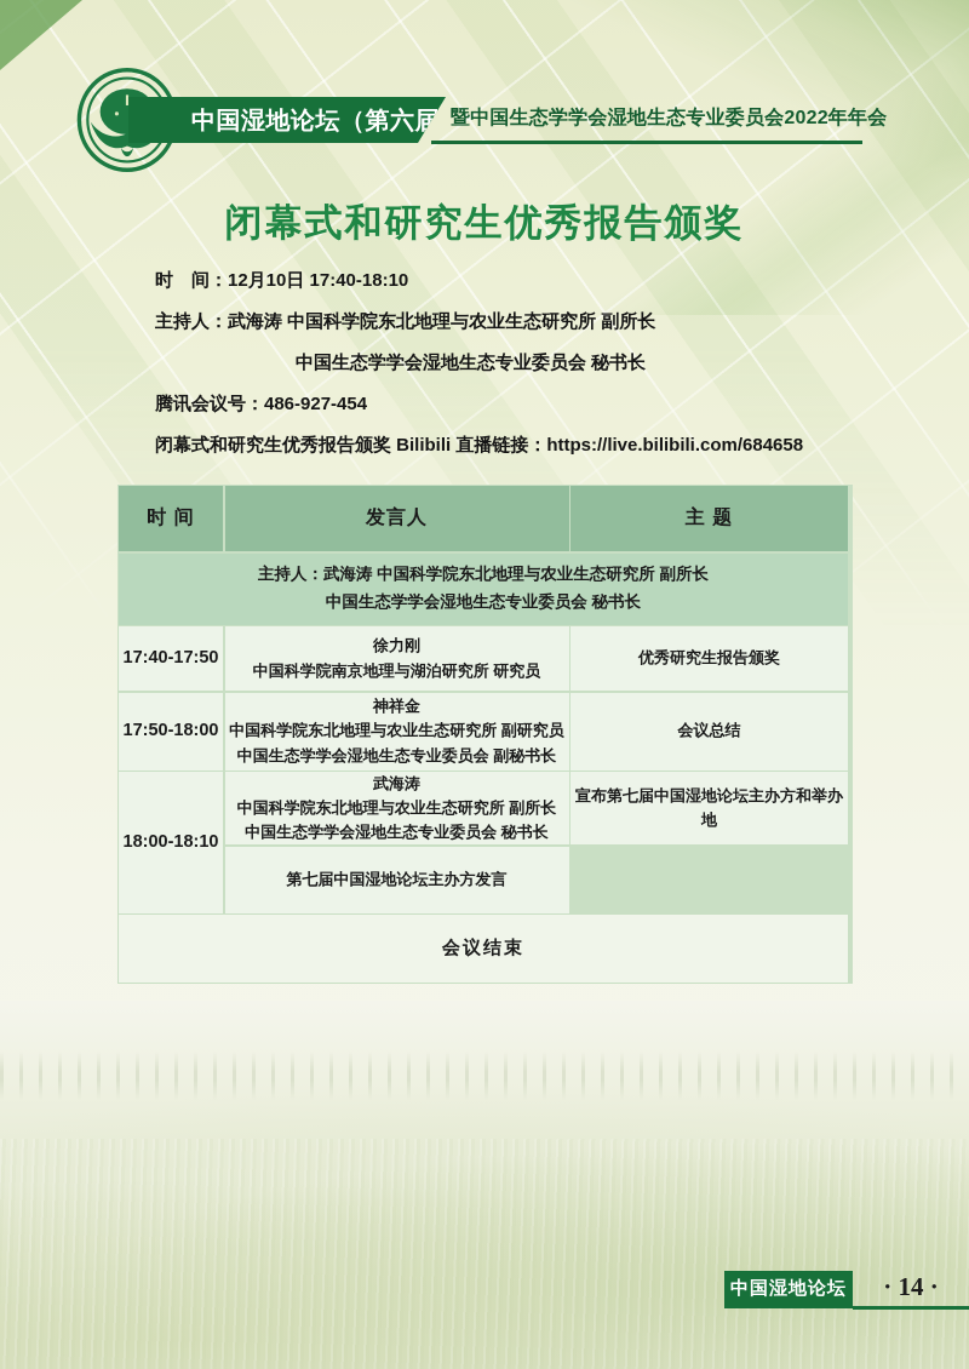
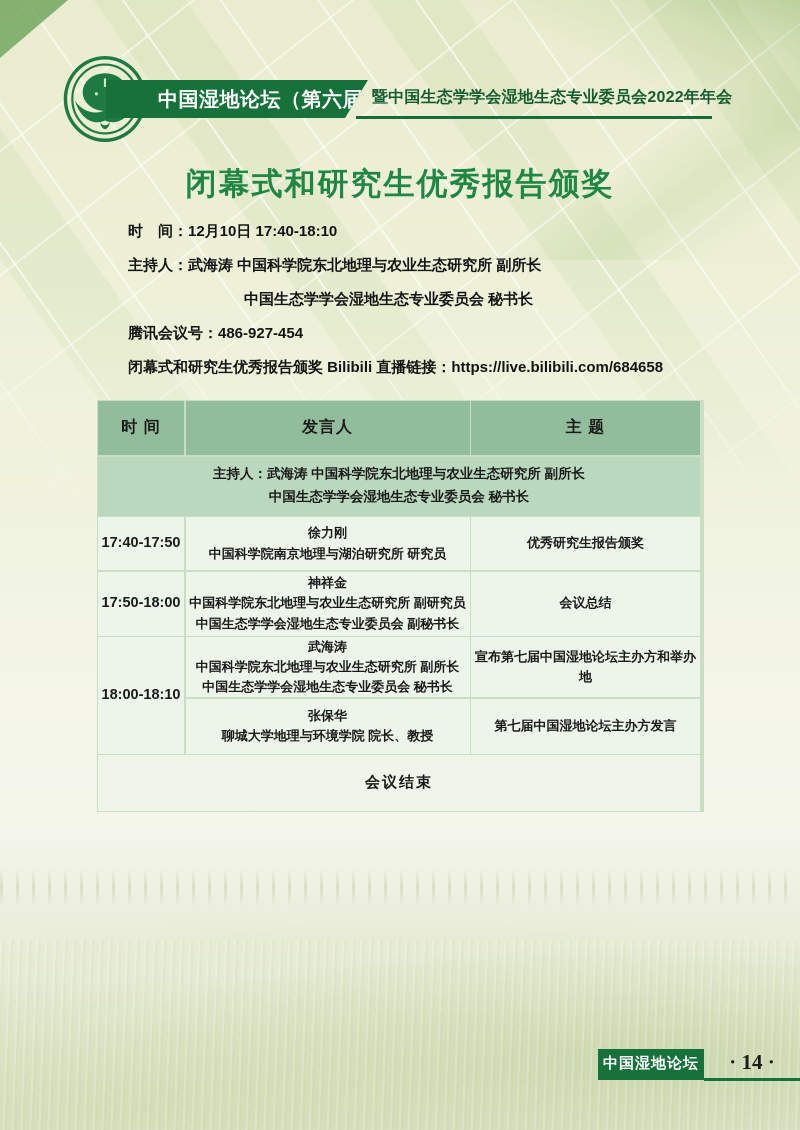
  中国湿地论坛（第六届
  暨中国生态学学会湿地生态专业委员会2022年年会
  闭幕式和研究生优秀报告颁奖
  时 间：12月10日 17:40-18:10
  主持人：武海涛 中国科学院东北地理与农业生态研究所 副所长
  中国生态学学会湿地生态专业委员会 秘书长
  腾讯会议号：486-927-454
  闭幕式和研究生优秀报告颁奖 Bilibili 直播链接：https://live.bilibili.com/684658
  时 间
  发言人
  主 题
  主持人：武海涛 中国科学院东北地理与农业生态研究所 副所长
  中国生态学学会湿地生态专业委员会 秘书长
  17:40-17:50
  徐力刚
  中国科学院南京地理与湖泊研究所 研究员
  优秀研究生报告颁奖
  17:50-18:00
  神祥金
  中国科学院东北地理与农业生态研究所 副研究员
  中国生态学学会湿地生态专业委员会 副秘书长
  会议总结
  18:00-18:10
  武海涛
  中国科学院东北地理与农业生态研究所 副所长
  中国生态学学会湿地生态专业委员会 秘书长
  宣布第七届中国湿地论坛主办方和举办地
+ 张保华
+ 聊城大学地理与环境学院 院长、教授
  第七届中国湿地论坛主办方发言
  会议结束
  中国湿地论坛
  · 14 ·
